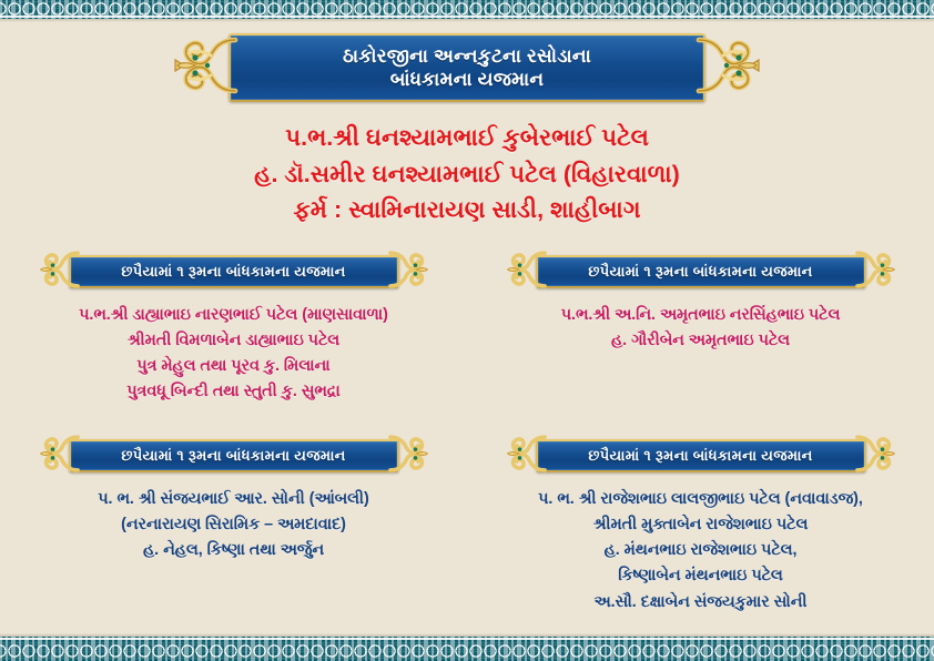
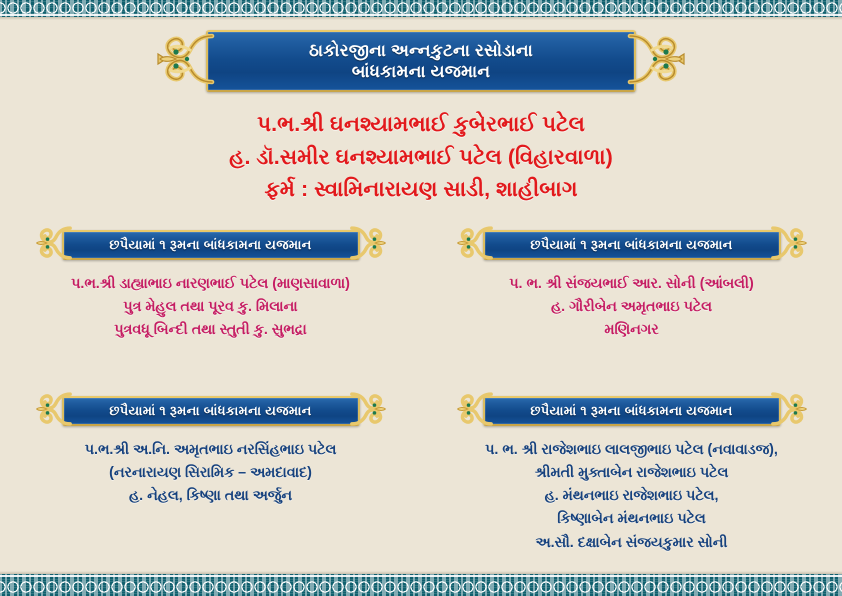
  ઠાકોરજીના અન્નકુટના રસોડાના
  બાંધકામના યજમાન
  પ.ભ.શ્રી ઘનશ્યામભાઈ કુબેરભાઈ પટેલ
  હ. ડૉ.સમીર ઘનશ્યામભાઈ પટેલ (વિહારવાળા)
  ફર્મ : સ્વામિનારાયણ સાડી, શાહીબાગ
  છપૈયામાં ૧ રૂમના બાંધકામના યજમાન
  પ.ભ.શ્રી ડાહ્યાભાઇ નારણભાઈ પટેલ (માણસાવાળા)
- શ્રીમતી વિમળાબેન ડાહ્યાભાઇ પટેલ
  પુત્ર મેહુલ તથા પૂરવ કુ. મિલાના
  પુત્રવધૂ બિન્દી તથા સ્તુતી કુ. સુભદ્રા
  છપૈયામાં ૧ રૂમના બાંધકામના યજમાન
- પ.ભ.શ્રી અ.નિ. અમૃતભાઇ નરસિંહભાઇ પટેલ
+ પ. ભ. શ્રી સંજયભાઈ આર. સોની (આંબલી)
  હ. ગૌરીબેન અમૃતભાઇ પટેલ
+ મણિનગર
  છપૈયામાં ૧ રૂમના બાંધકામના યજમાન
- પ. ભ. શ્રી સંજયભાઈ આર. સોની (આંબલી)
+ પ.ભ.શ્રી અ.નિ. અમૃતભાઇ નરસિંહભાઇ પટેલ
  (નરનારાયણ સિરામિક – અમદાવાદ)
  હ. નેહલ, કિષ્ણા તથા અર્જુન
  છપૈયામાં ૧ રૂમના બાંધકામના યજમાન
  પ. ભ. શ્રી રાજેશભાઇ લાલજીભાઇ પટેલ (નવાવાડજ),
  શ્રીમતી મુક્તાબેન રાજેશભાઇ પટેલ
  હ. મંથનભાઇ રાજેશભાઇ પટેલ,
  કિષ્ણાબેન મંથનભાઇ પટેલ
  અ.સૌ. દક્ષાબેન સંજયકુમાર સોની
